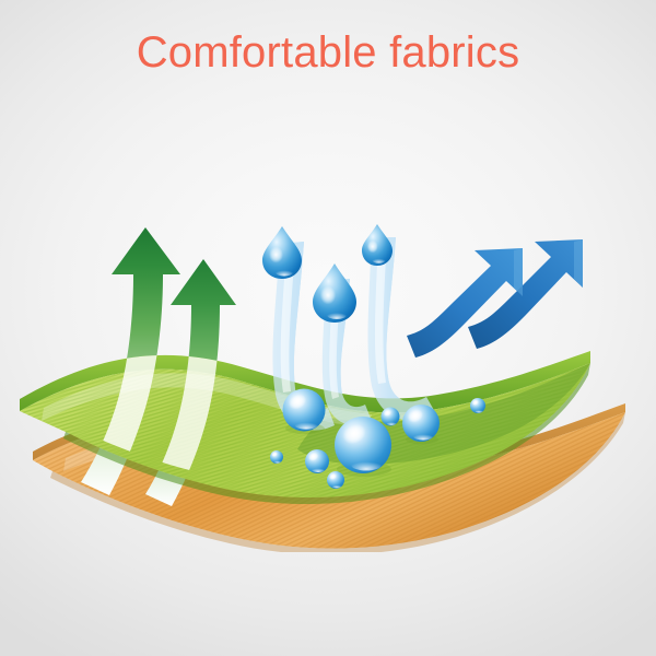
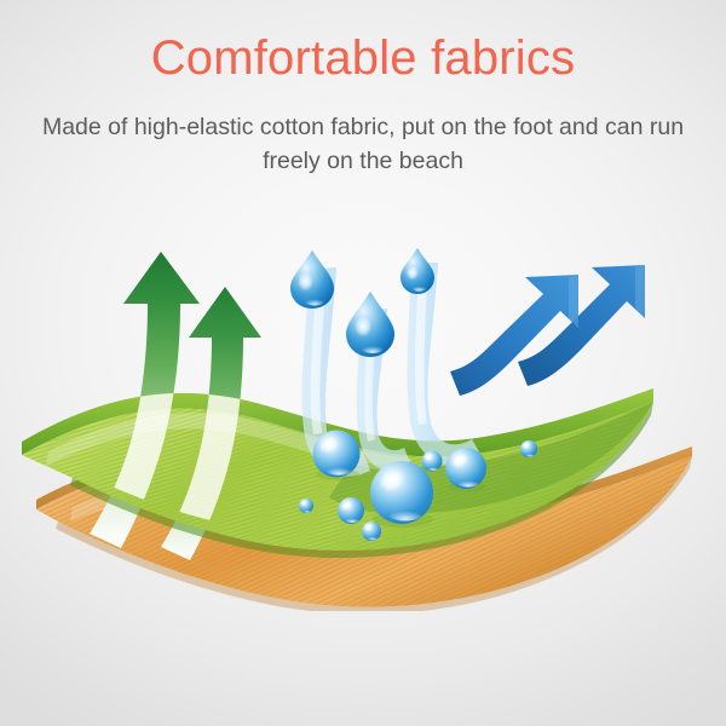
  Comfortable fabrics
+ Made of high-elastic cotton fabric, put on the foot and can run freely on the beach
